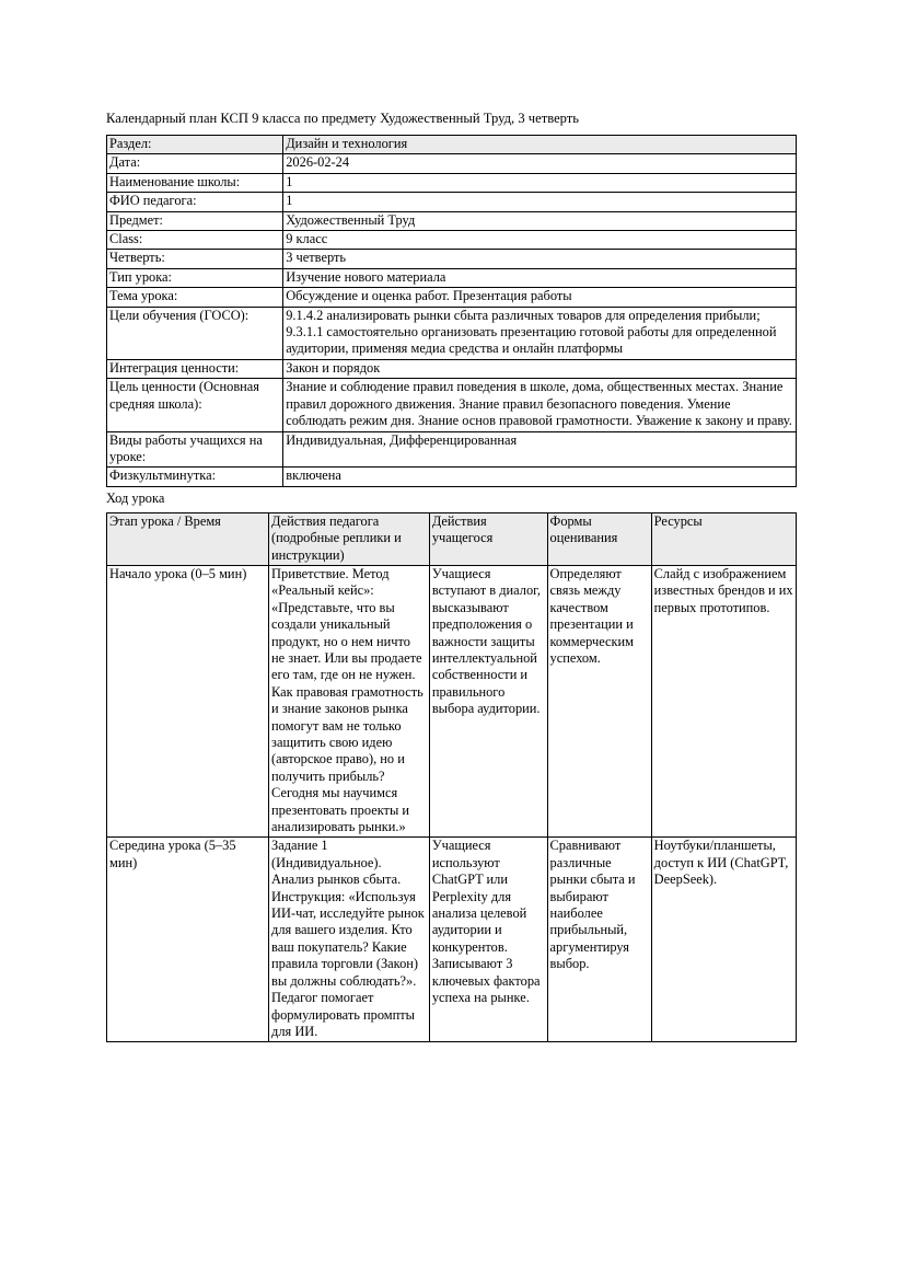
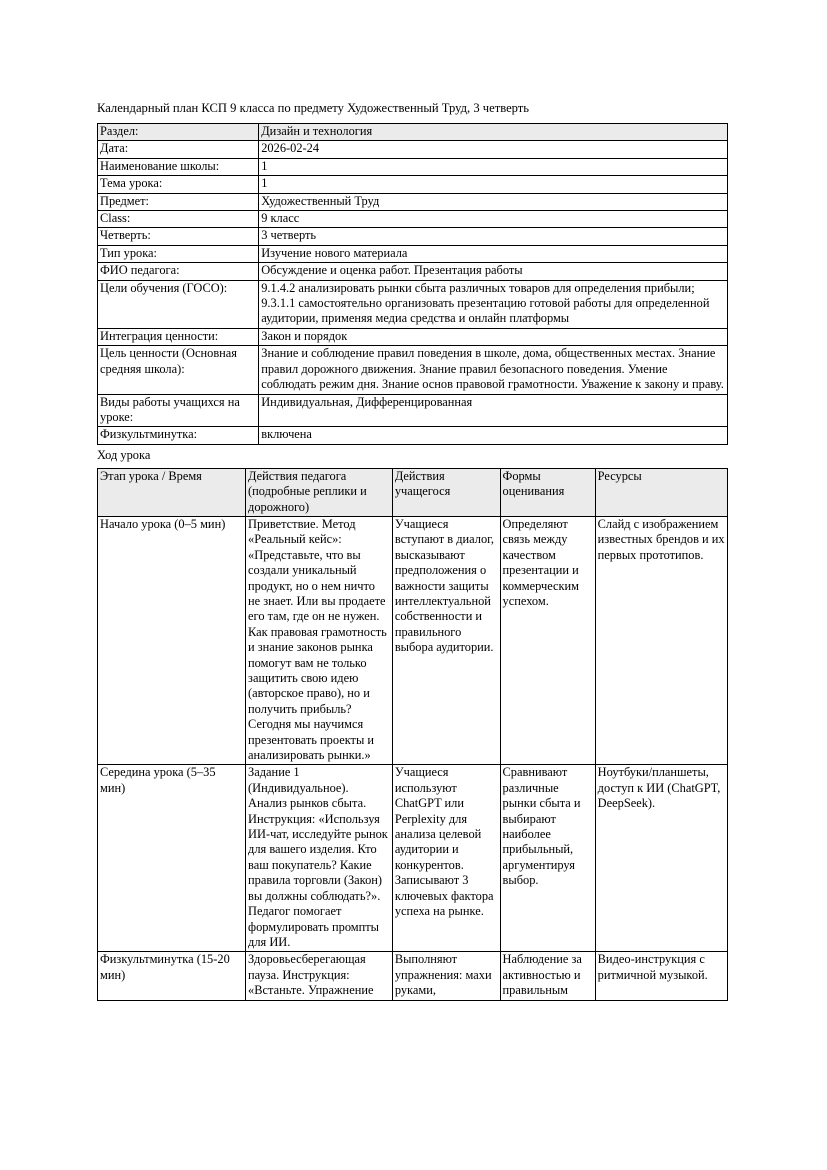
  Календарный план КСП 9 класса по предмету Художественный Труд, 3 четверть
  Раздел:	Дизайн и технология
  Дата:	2026-02-24
  Наименование школы:	1
- ФИО педагога:	1
+ Тема урока:	1
  Предмет:	Художественный Труд
  Class:	9 класс
  Четверть:	3 четверть
  Тип урока:	Изучение нового материала
- Тема урока:	Обсуждение и оценка работ. Презентация работы
+ ФИО педагога:	Обсуждение и оценка работ. Презентация работы
  Цели обучения (ГОСО):	9.1.4.2 анализировать рынки сбыта различных товаров для определения прибыли; 9.3.1.1 самостоятельно организовать презентацию готовой работы для определенной аудитории, применяя медиа средства и онлайн платформы
  Интеграция ценности:	Закон и порядок
  Цель ценности (Основная средняя школа):	Знание и соблюдение правил поведения в школе, дома, общественных местах. Знание правил дорожного движения. Знание правил безопасного поведения. Умение соблюдать режим дня. Знание основ правовой грамотности. Уважение к закону и праву.
  Виды работы учащихся на уроке:	Индивидуальная, Дифференцированная
  Физкультминутка:	включена
  Ход урока
- Этап урока / Время	Действия педагога (подробные реплики и инструкции)	Действия учащегося	Формы оценивания	Ресурсы
+ Этап урока / Время	Действия педагога (подробные реплики и дорожного)	Действия учащегося	Формы оценивания	Ресурсы
  Начало урока (0–5 мин)	Приветствие. Метод «Реальный кейс»: «Представьте, что вы создали уникальный продукт, но о нем ничто не знает. Или вы продаете его там, где он не нужен. Как правовая грамотность и знание законов рынка помогут вам не только защитить свою идею (авторское право), но и получить прибыль? Сегодня мы научимся презентовать проекты и анализировать рынки.»	Учащиеся вступают в диалог, высказывают предположения о важности защиты интеллектуальной собственности и правильного выбора аудитории.	Определяют связь между качеством презентации и коммерческим успехом.	Слайд с изображением известных брендов и их первых прототипов.
  Середина урока (5–35 мин)	Задание 1 (Индивидуальное). Анализ рынков сбыта. Инструкция: «Используя ИИ-чат, исследуйте рынок для вашего изделия. Кто ваш покупатель? Какие правила торговли (Закон) вы должны соблюдать?». Педагог помогает формулировать промпты для ИИ.	Учащиеся используют ChatGPT или Perplexity для анализа целевой аудитории и конкурентов. Записывают 3 ключевых фактора успеха на рынке.	Сравнивают различные рынки сбыта и выбирают наиболее прибыльный, аргументируя выбор.	Ноутбуки/планшеты, доступ к ИИ (ChatGPT, DeepSeek).
+ Физкультминутка (15-20 мин)	Здоровьесберегающая пауза. Инструкция: «Встаньте. Упражнение	Выполняют упражнения: махи руками,	Наблюдение за активностью и правильным	Видео-инструкция с ритмичной музыкой.
